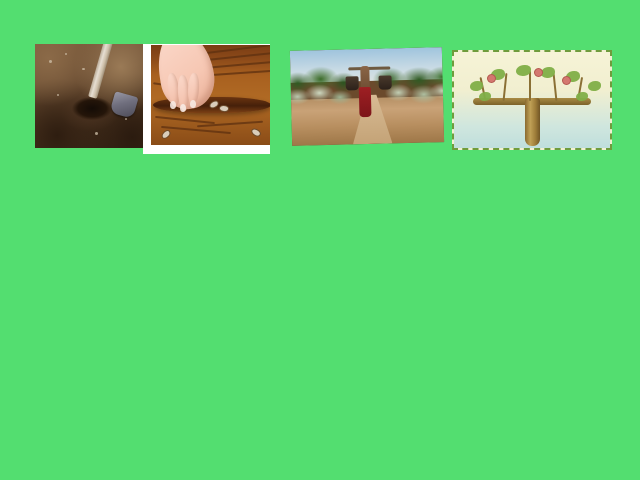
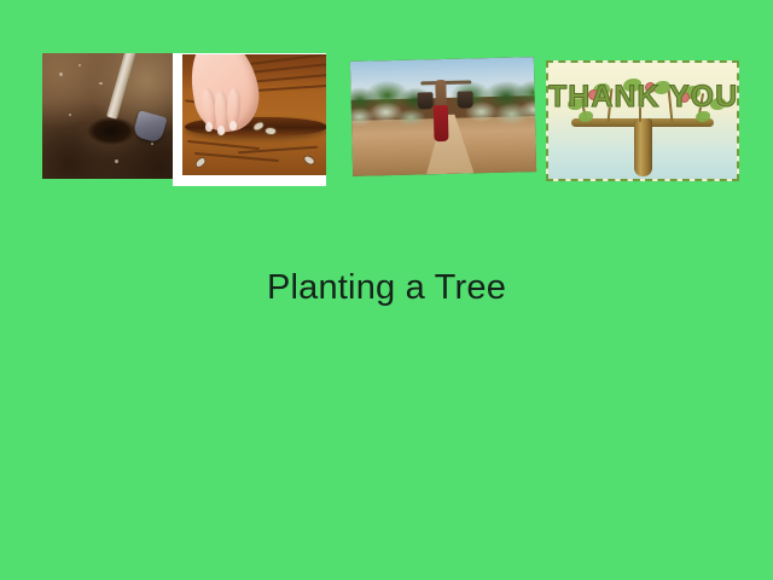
+ THANK YOU
+ Planting a Tree
